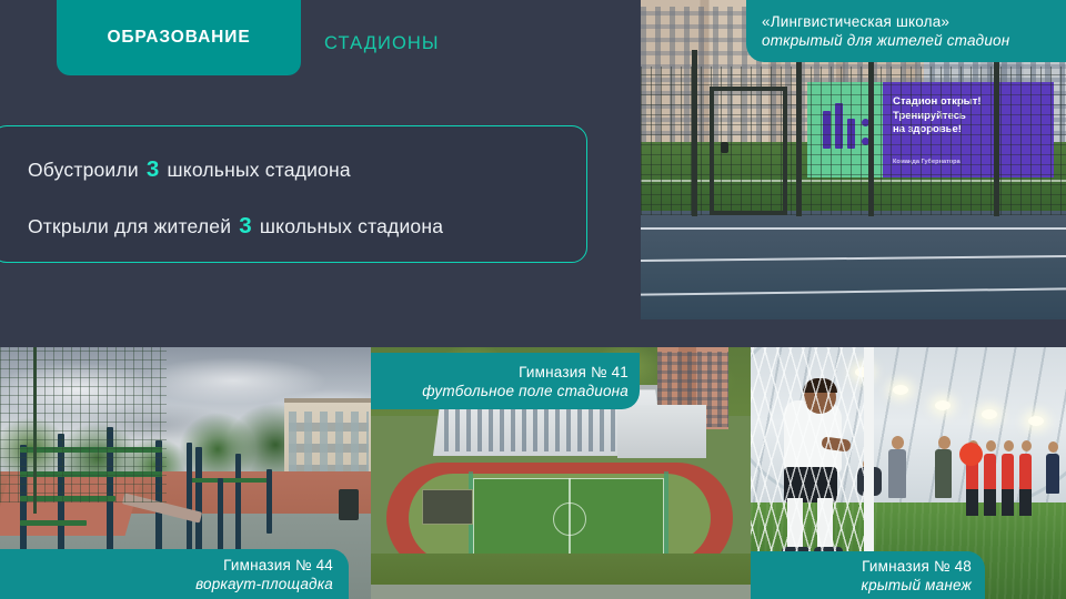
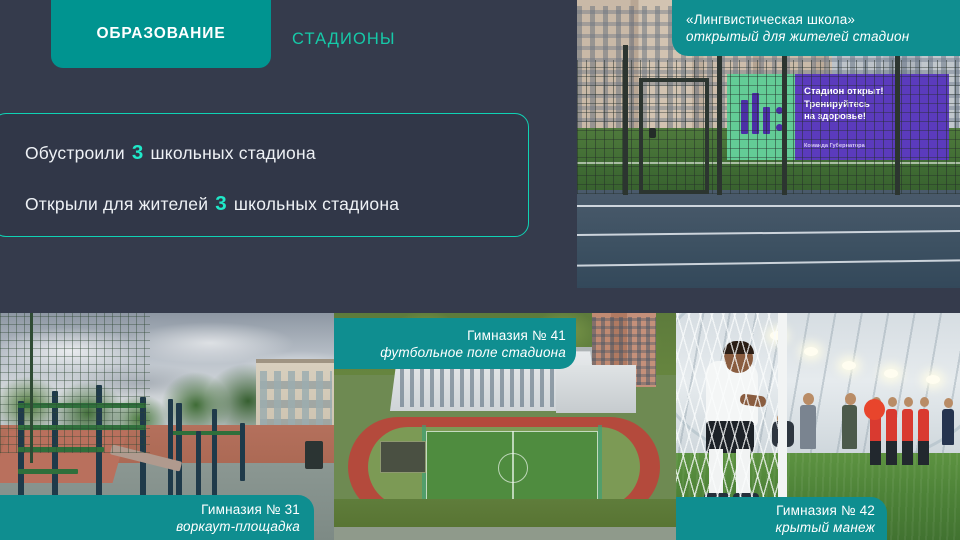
  ОБРАЗОВАНИЕ
  СТАДИОНЫ
  Обустроили 3 школьных стадиона
  Открыли для жителей 3 школьных стадиона
  «Лингвистическая школа»
  открытый для жителей стадион
- Гимназия № 44
+ Гимназия № 31
  воркаут-площадка
  Гимназия № 41
  футбольное поле стадиона
- Гимназия № 48
+ Гимназия № 42
  крытый манеж
